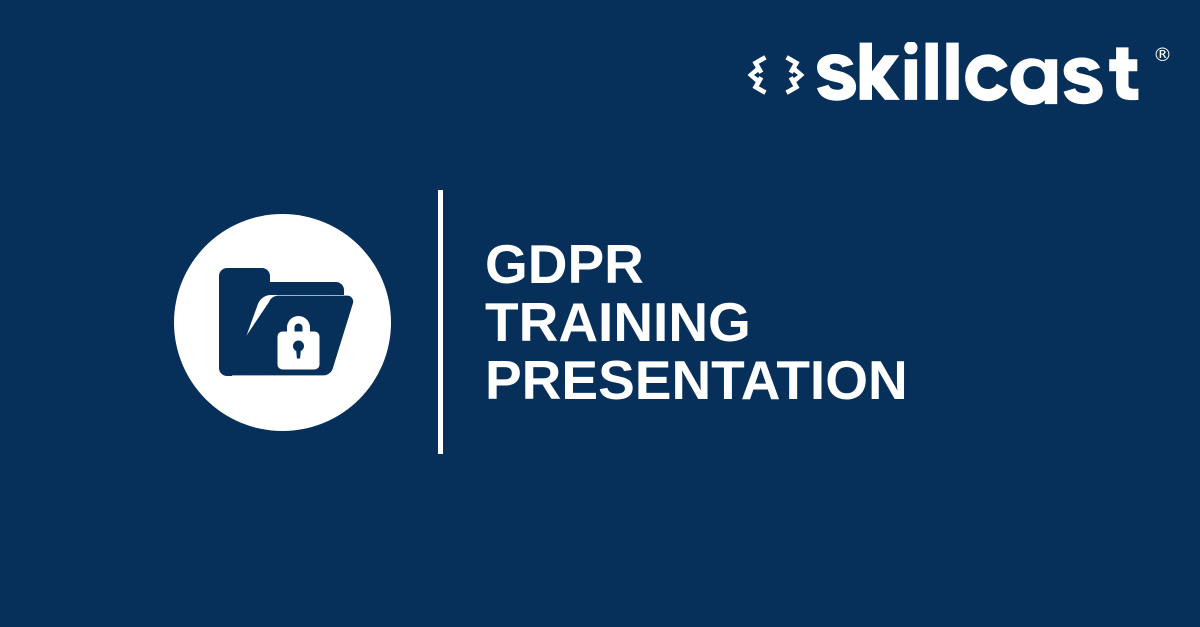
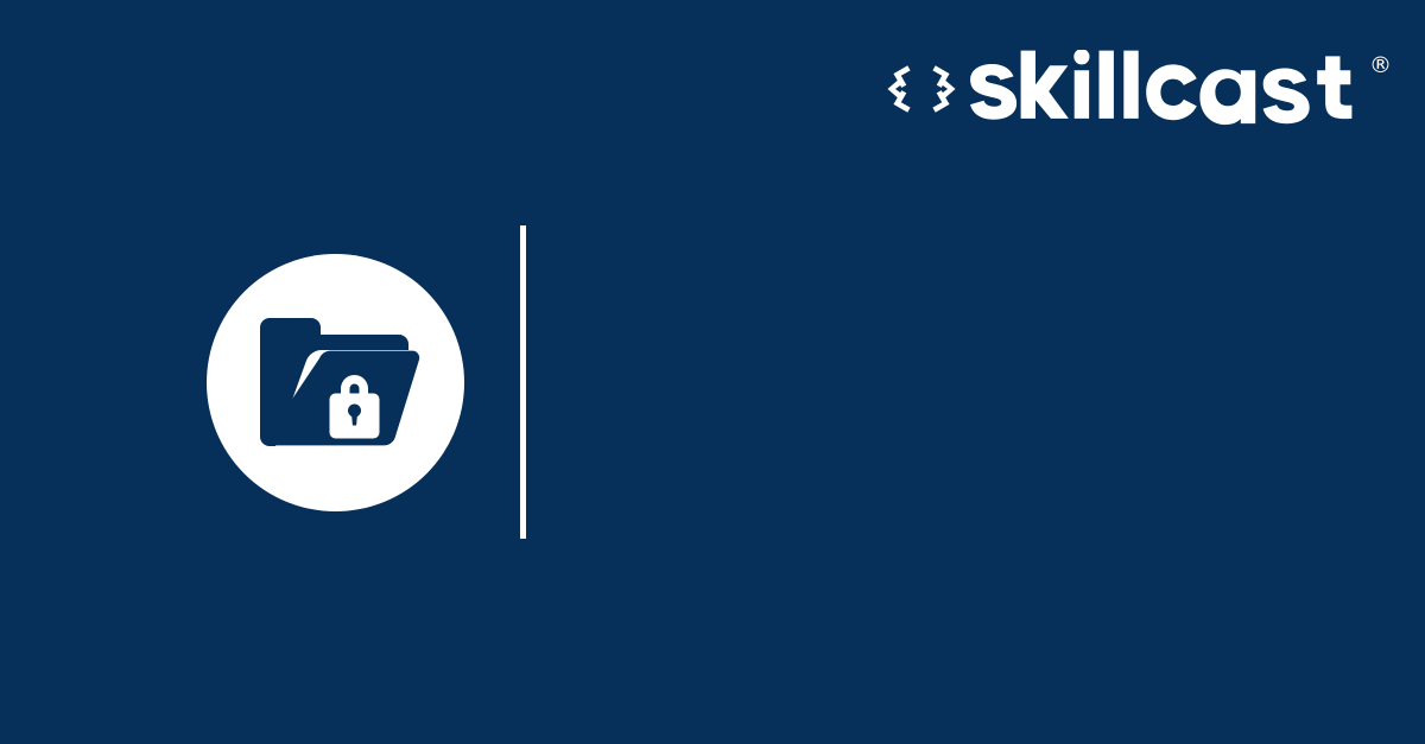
  ®
- GDPR
- TRAINING
- PRESENTATION
